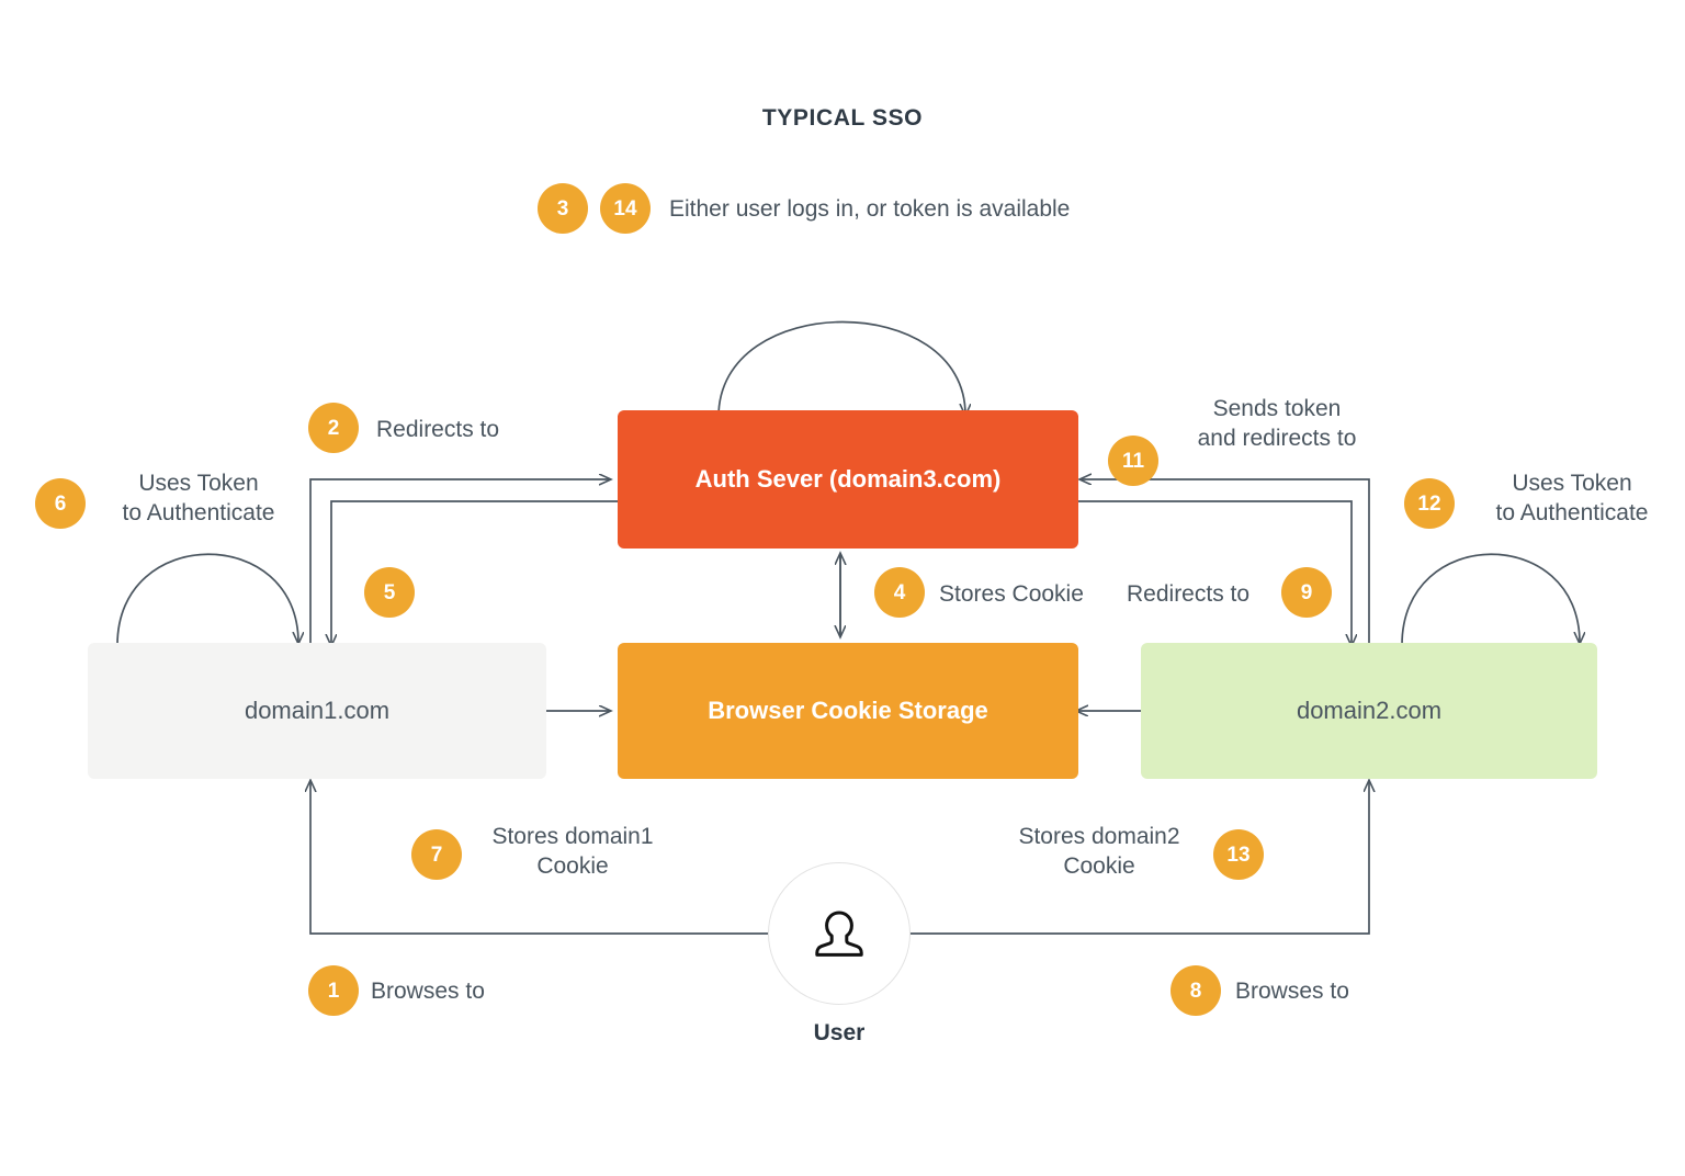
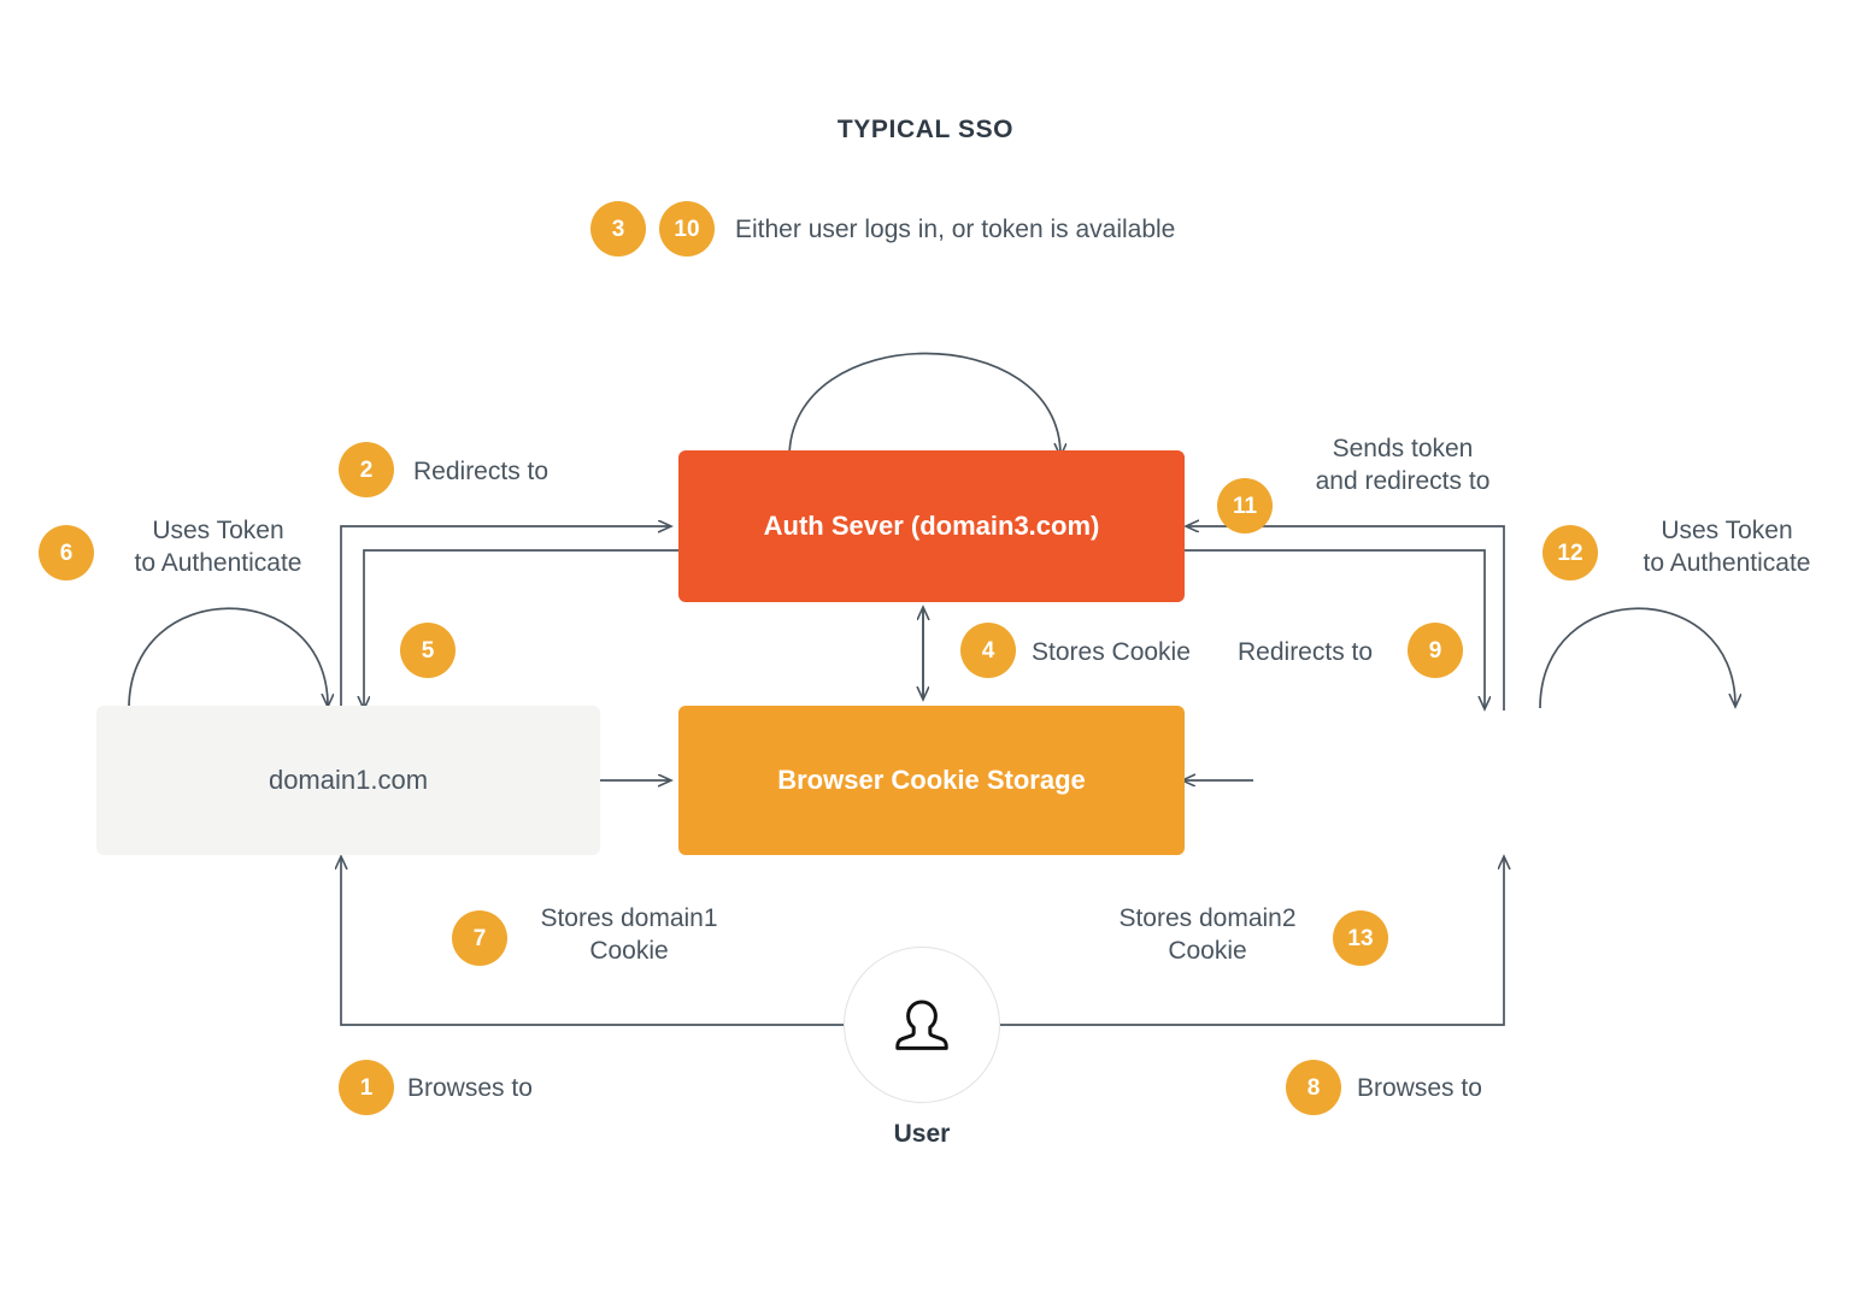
  TYPICAL SSO
  3
- 14
+ 10
  Either user logs in, or token is available
  2
  Redirects to
  6
  Uses Token
  to Authenticate
  11
  Sends token
  and redirects to
  12
  Uses Token
  to Authenticate
  5
  4
  Stores Cookie
  Redirects to
  9
  7
  Stores domain1
  Cookie
  Stores domain2
  Cookie
  13
  1
  Browses to
  8
  Browses to
  Auth Sever (domain3.com)
  Browser Cookie Storage
  domain1.com
- domain2.com
  User
